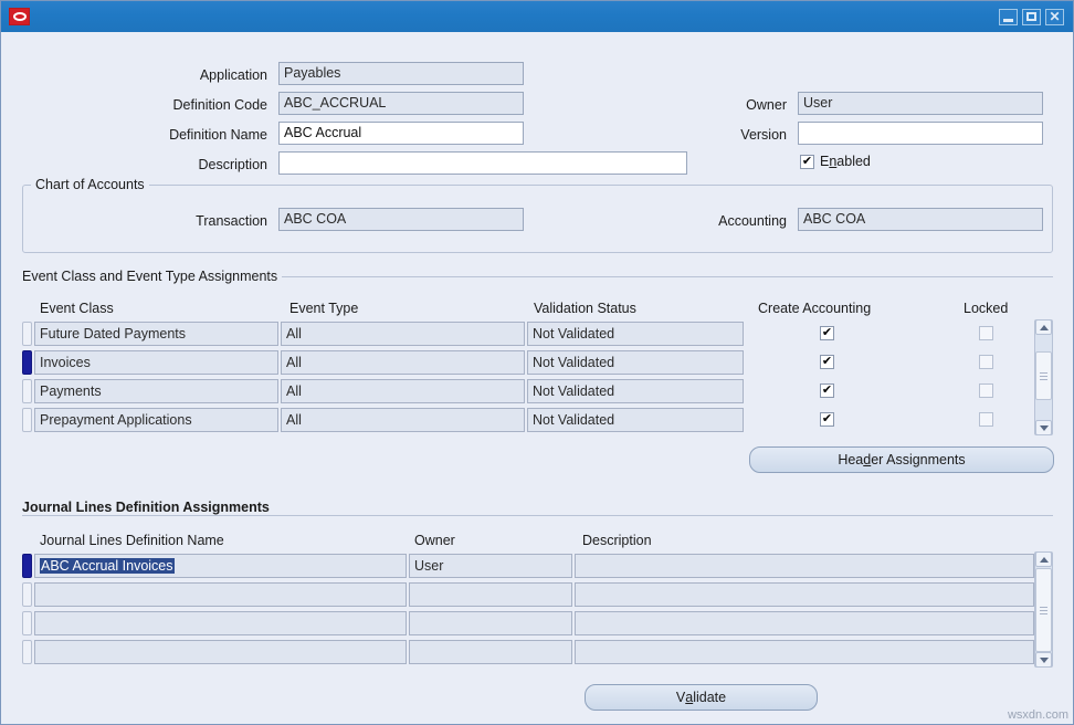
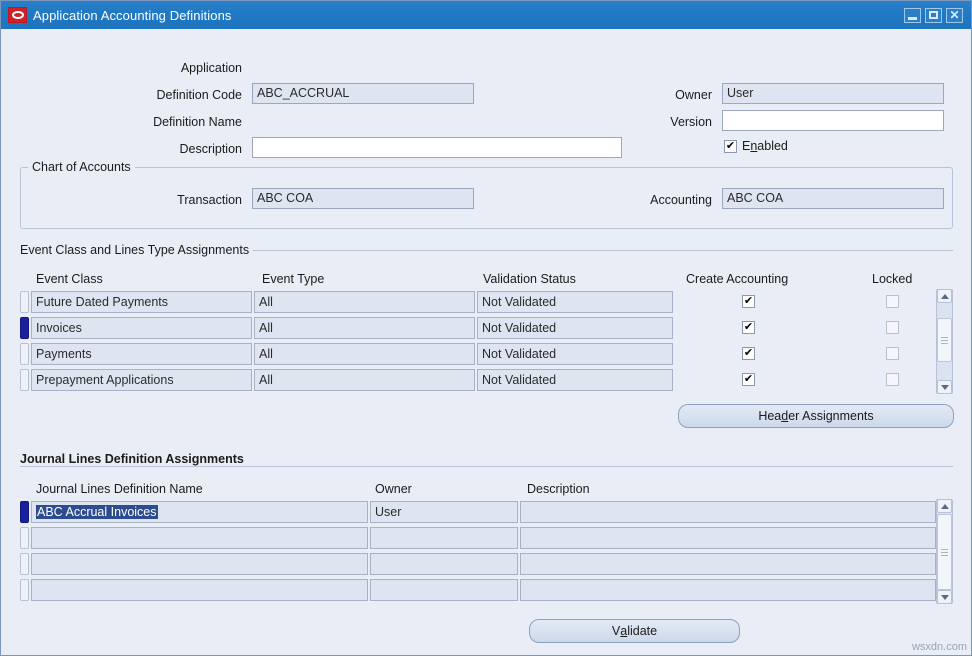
+ Application Accounting Definitions
  ✕
  Application
- Payables
  Definition Code
  ABC_ACCRUAL
  Definition Name
- ABC Accrual
  Description
  Owner
  User
  Version
  ✔
  Enabled
  Chart of Accounts
  Transaction
  ABC COA
  Accounting
  ABC COA
- Event Class and Event Type Assignments
+ Event Class and Lines Type Assignments
  Event Class
  Event Type
  Validation Status
  Create Accounting
  Locked
  Future Dated Payments
  All
  Not Validated
  ✔
  Invoices
  All
  Not Validated
  ✔
  Payments
  All
  Not Validated
  ✔
  Prepayment Applications
  All
  Not Validated
  ✔
  Hea
  d
  er Assignments
  Journal Lines Definition Assignments
  Journal Lines Definition Name
  Owner
  Description
  ABC Accrual Invoices
  User
  V
  a
  lidate
  wsxdn.com
